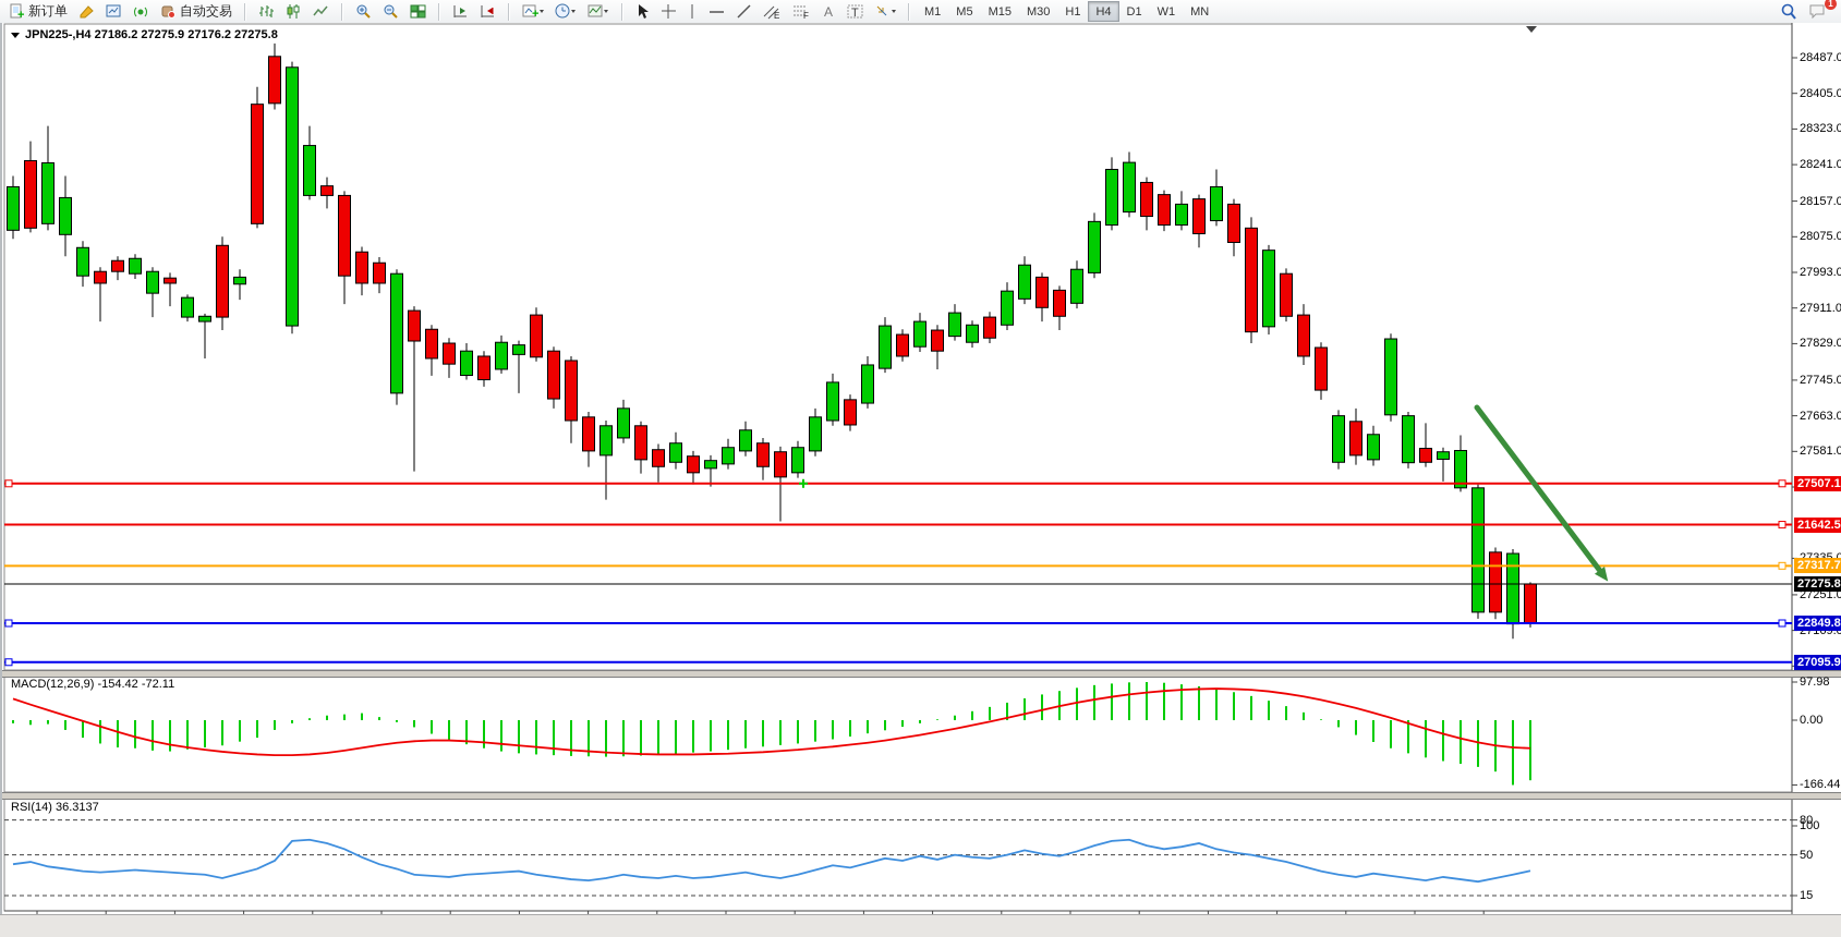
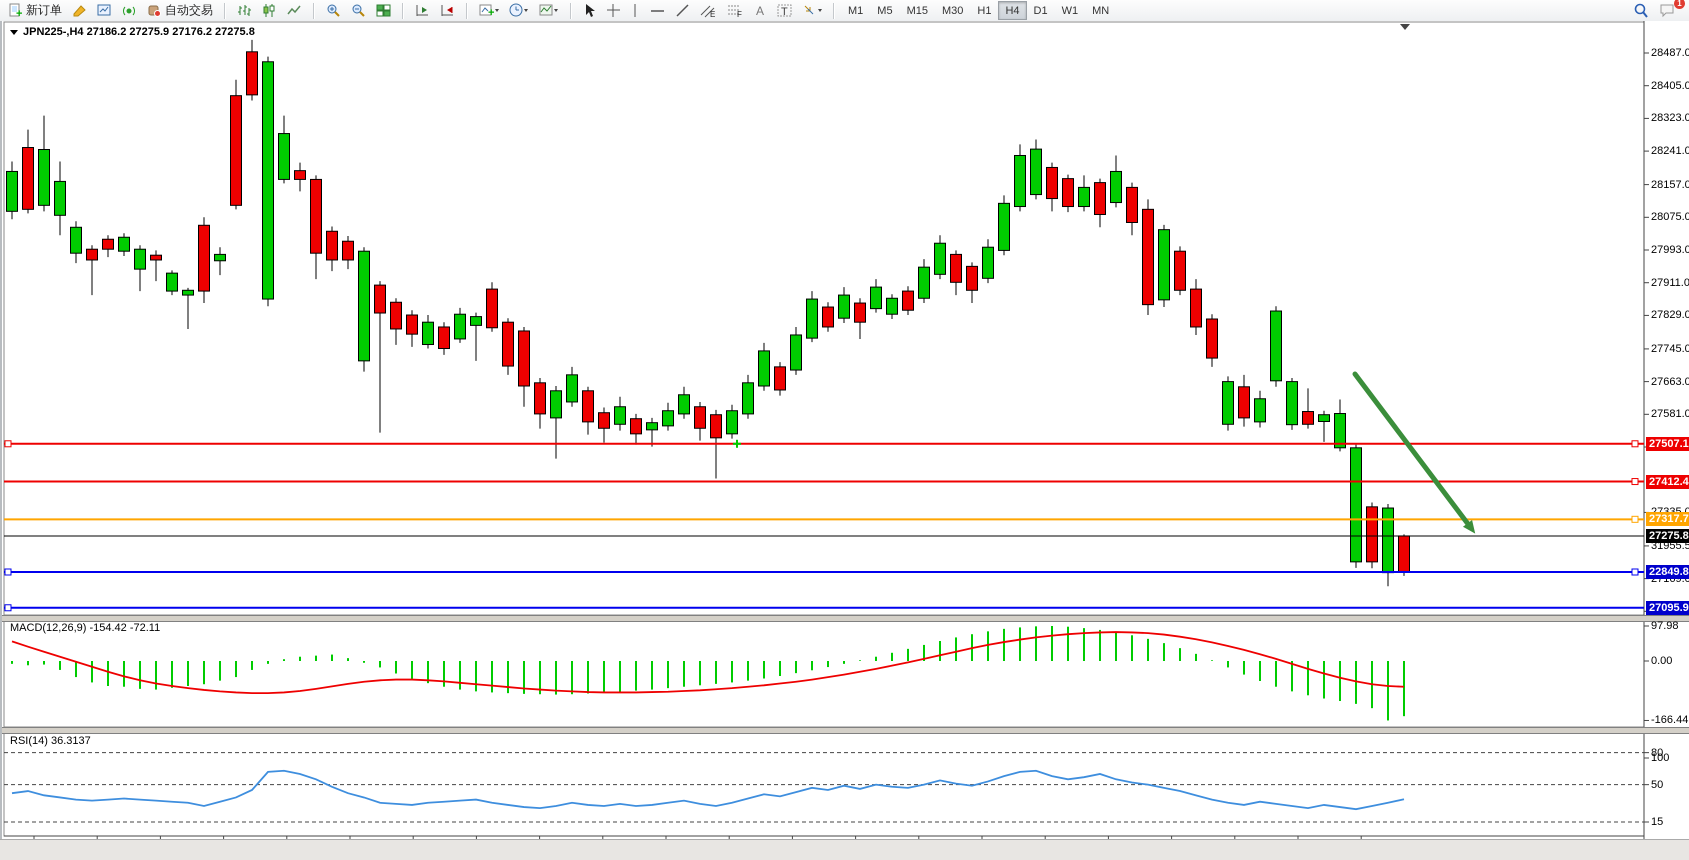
  +
  新订单
  自动交易
  +
  E
  F
  A
  T
  M1
  M5
  M15
  M30
  H1
  H4
  D1
  W1
  MN
  1
  JPN225-,H4 27186.2 27275.9 27176.2 27275.8
  MACD(12,26,9) -154.42 -72.11
  RSI(14) 36.3137
  28487.0
  28405.0
  28323.0
  28241.0
  28157.0
  28075.0
  27993.0
  27911.0
  27829.0
  27745.0
  27663.0
  27581.0
- 27251.0
+ 31955.5
  97.98
  0.00
  -166.44
  100
  80
  50
  15
  27507.1
- 21642.5
+ 27412.4
  27317.7
  27275.8
  22849.8
  27095.9
